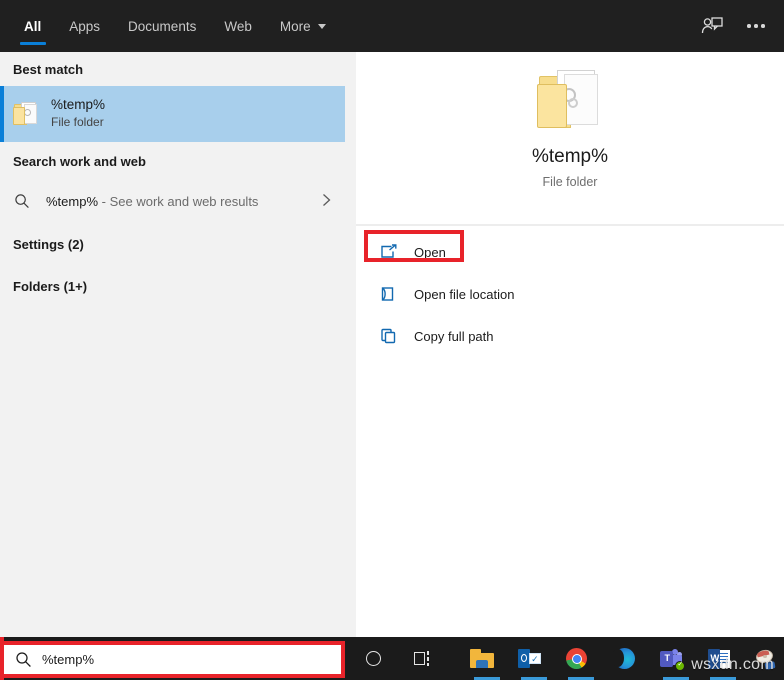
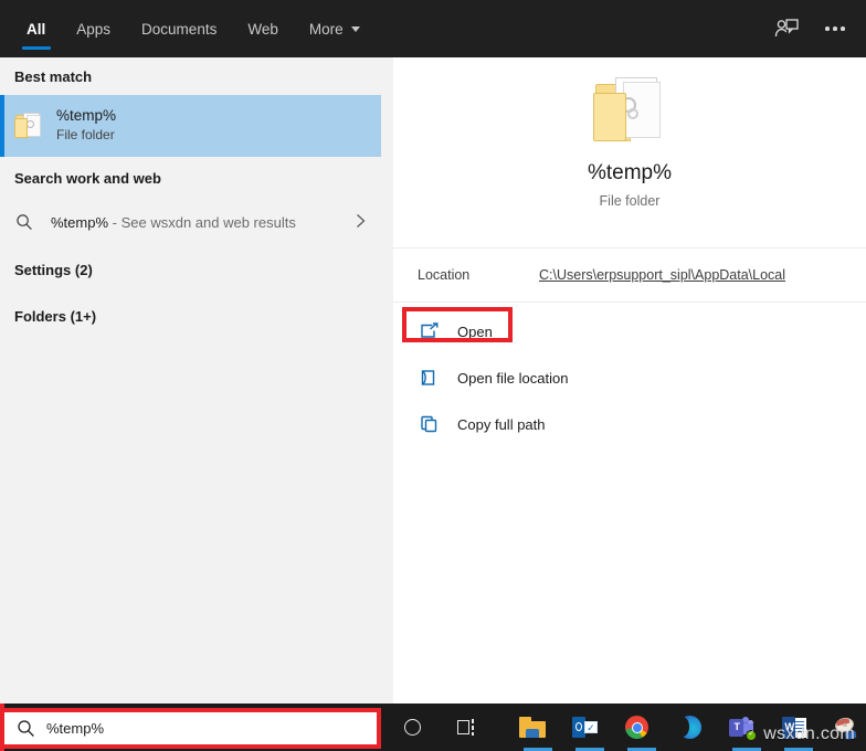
  All
  Apps
  Documents
  Web
  More
  Best match
  %temp%
  File folder
  Search work and web
- %temp% - See work and web results
+ %temp% - See wsxdn and web results
  Settings (2)
  Folders (1+)
  %temp%
  File folder
+ Location
+ C:\Users\erpsupport_sipl\AppData\Local
  Open
  Open file location
  Copy full path
  %temp%
  ✓
  T
  W
  wsxdn.com
